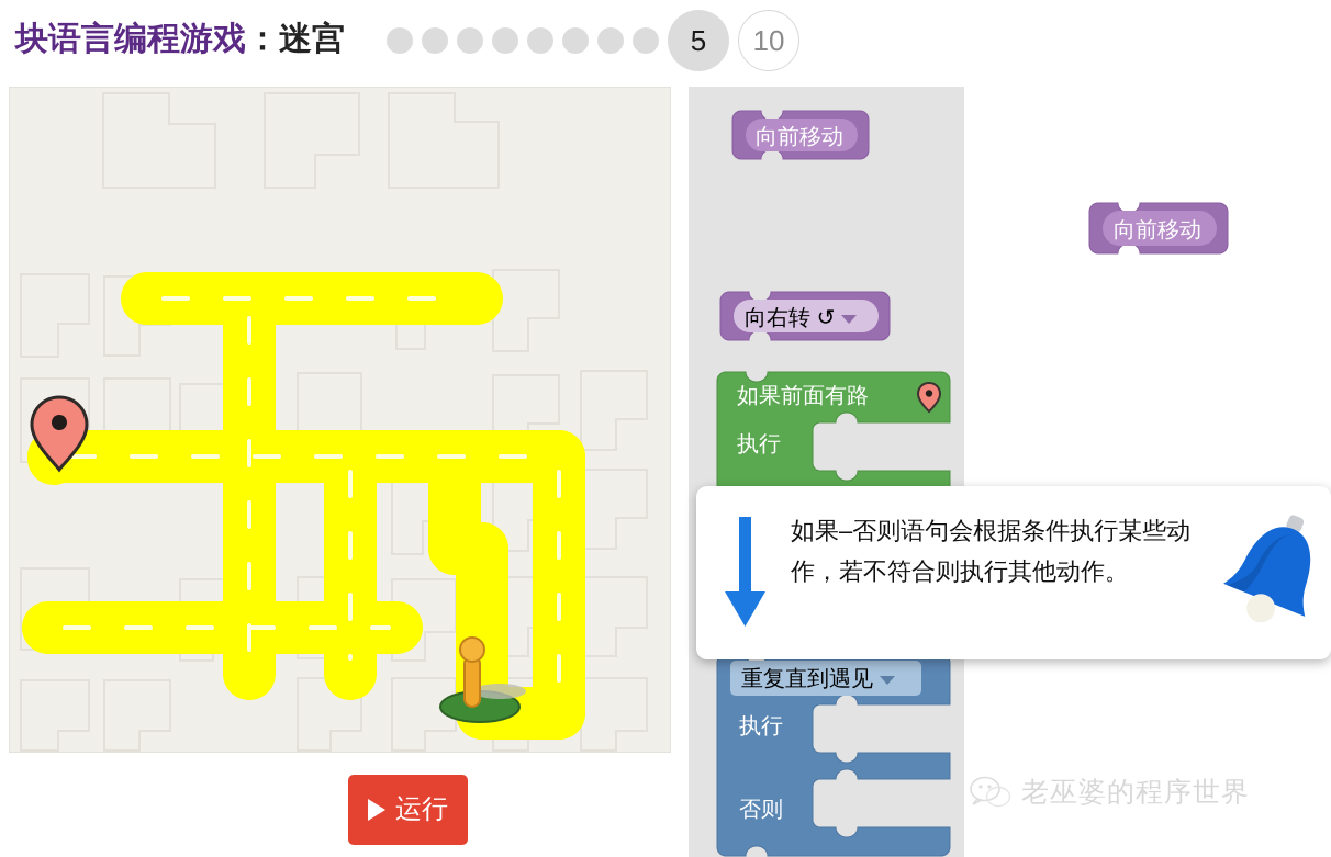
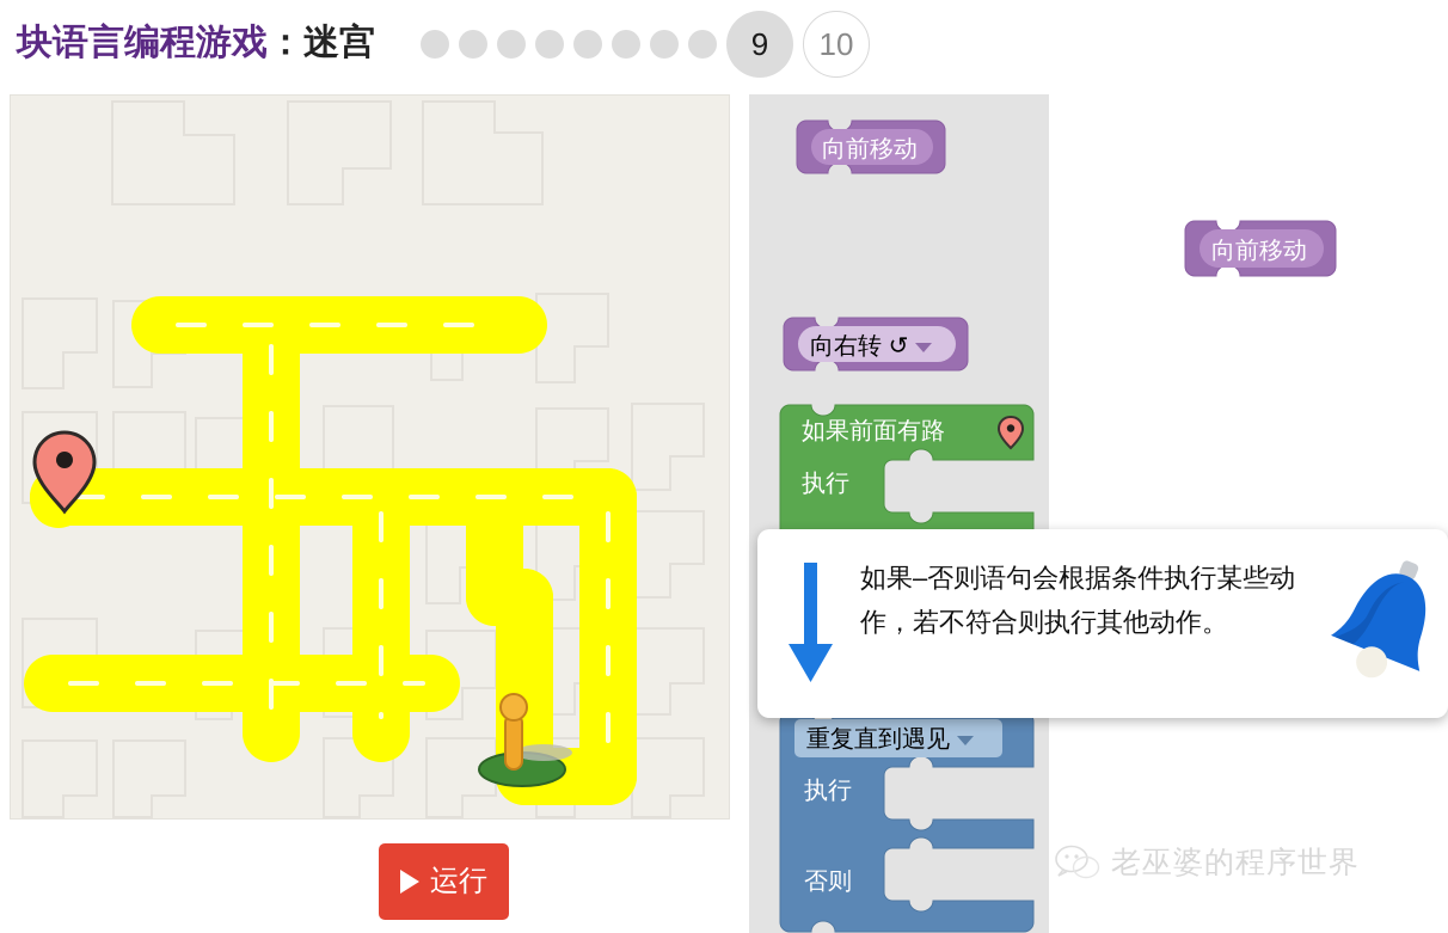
  块语言编程游戏：迷宫
- 5
+ 9
  10
  运行
  向前移动
  向右转 ↺
  如果前面有路
  执行
  重复直到遇见
  执行
  否则
  向前移动
  如果–否则语句会根据条件执行某些动作，若不符合则执行其他动作。
  老巫婆的程序世界
